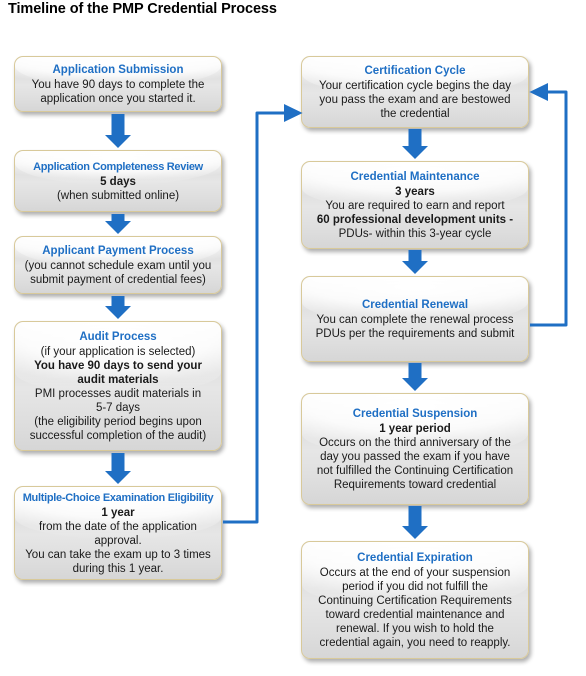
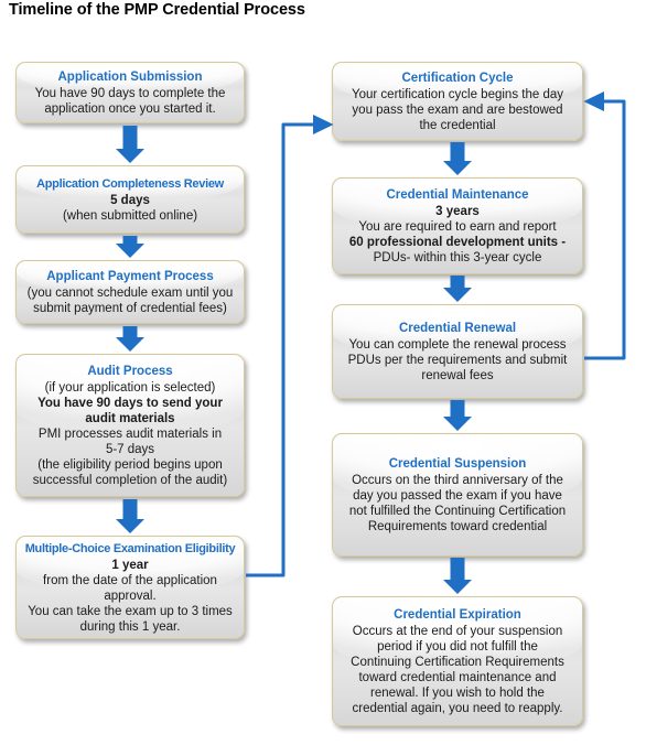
  Timeline of the PMP Credential Process
  Application Submission
  You have 90 days to complete the
  application once you started it.
  Application Completeness Review
  5 days
  (when submitted online)
  Applicant Payment Process
  (you cannot schedule exam until you
  submit payment of credential fees)
  Audit Process
  (if your application is selected)
  You have 90 days to send your
  audit materials
  PMI processes audit materials in
  5-7 days
  (the eligibility period begins upon
  successful completion of the audit)
  Multiple-Choice Examination Eligibility
  1 year
  from the date of the application
  approval.
  You can take the exam up to 3 times
  during this 1 year.
  Certification Cycle
  Your certification cycle begins the day
  you pass the exam and are bestowed
  the credential
  Credential Maintenance
  3 years
  You are required to earn and report
  60 professional development units -
  PDUs- within this 3-year cycle
  Credential Renewal
  You can complete the renewal process
  PDUs per the requirements and submit
+ renewal fees
  Credential Suspension
- 1 year period
  Occurs on the third anniversary of the
  day you passed the exam if you have
  not fulfilled the Continuing Certification
  Requirements toward credential
  Credential Expiration
  Occurs at the end of your suspension
  period if you did not fulfill the
  Continuing Certification Requirements
  toward credential maintenance and
  renewal. If you wish to hold the
  credential again, you need to reapply.
